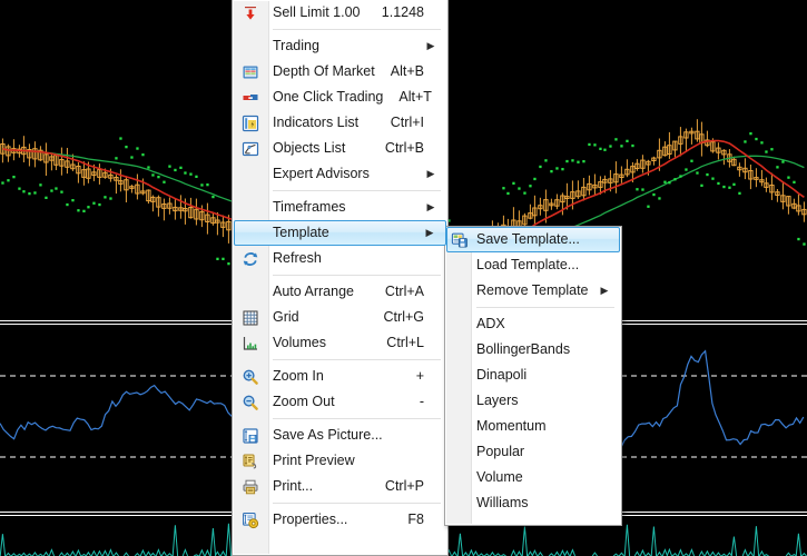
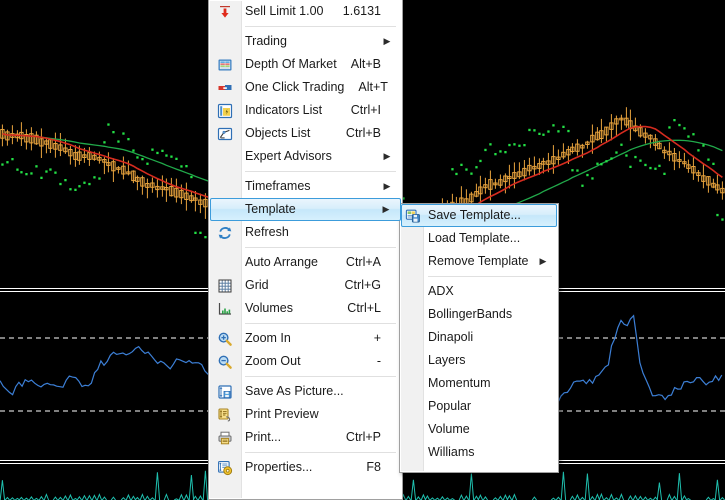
  Sell Limit 1.00
- 1.1248
+ 1.6131
  Trading
  ▶
  Depth Of Market
  Alt+B
  One Click Trading
  Alt+T
  Indicators List
  Ctrl+I
  Objects List
  Ctrl+B
  Expert Advisors
  ▶
  Timeframes
  ▶
  Template
  ▶
  Refresh
  Auto Arrange
  Ctrl+A
  Grid
  Ctrl+G
  Volumes
  Ctrl+L
  Zoom In
  +
  Zoom Out
  -
  Save As Picture...
  Print Preview
  Print...
  Ctrl+P
  Properties...
  F8
  Save Template...
  Load Template...
  Remove Template
  ▶
  ADX
  BollingerBands
  Dinapoli
  Layers
  Momentum
  Popular
  Volume
  Williams
